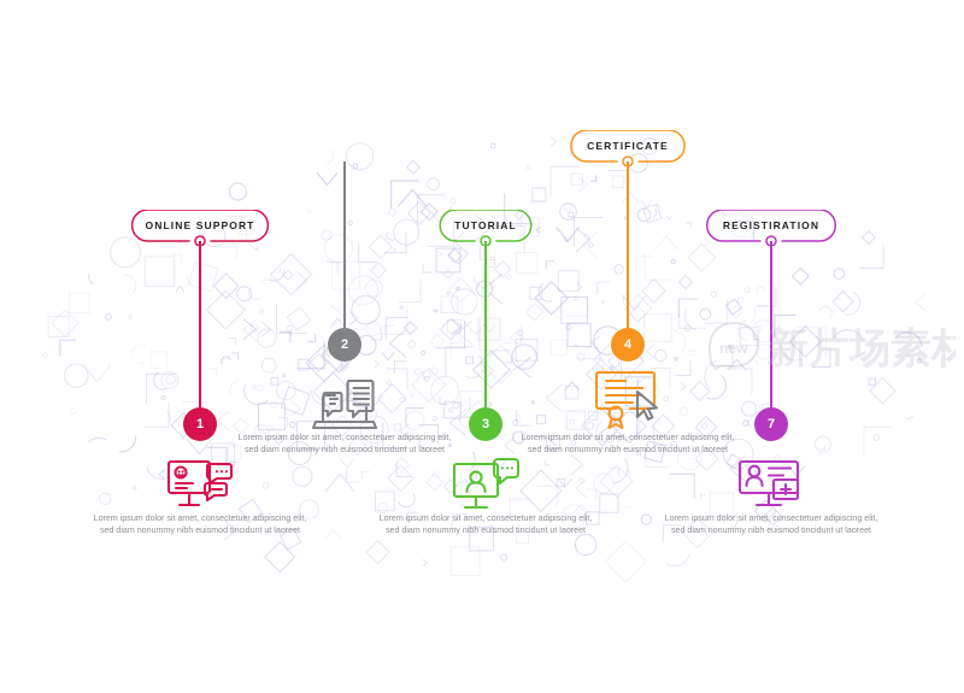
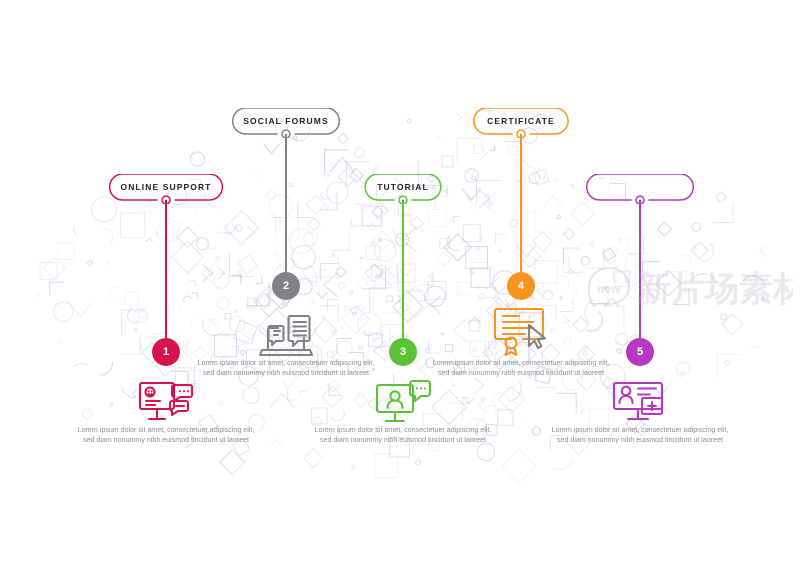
  ONLINE SUPPORT
  1
  Lorem ipsum dolor sit amet, consectetuer adipiscing elit, sed diam nonummy nibh euismod tincidunt ut laoreet
+ SOCIAL FORUMS
  2
  Lorem ipsum dolor sit amet, consectetuer adipiscing elit, sed diam nonummy nibh euismod tincidunt ut laoreet
  TUTORIAL
  3
  Lorem ipsum dolor sit amet, consectetuer adipiscing elit, sed diam nonummy nibh euismod tincidunt ut laoreet
  CERTIFICATE
  4
  Lorem ipsum dolor sit amet, consectetuer adipiscing elit, sed diam nonummy nibh euismod tincidunt ut laoreet
- REGISTIRATION
- 7
+ 5
  Lorem ipsum dolor sit amet, consectetuer adipiscing elit, sed diam nonummy nibh euismod tincidunt ut laoreet
  new
  新片场素材
